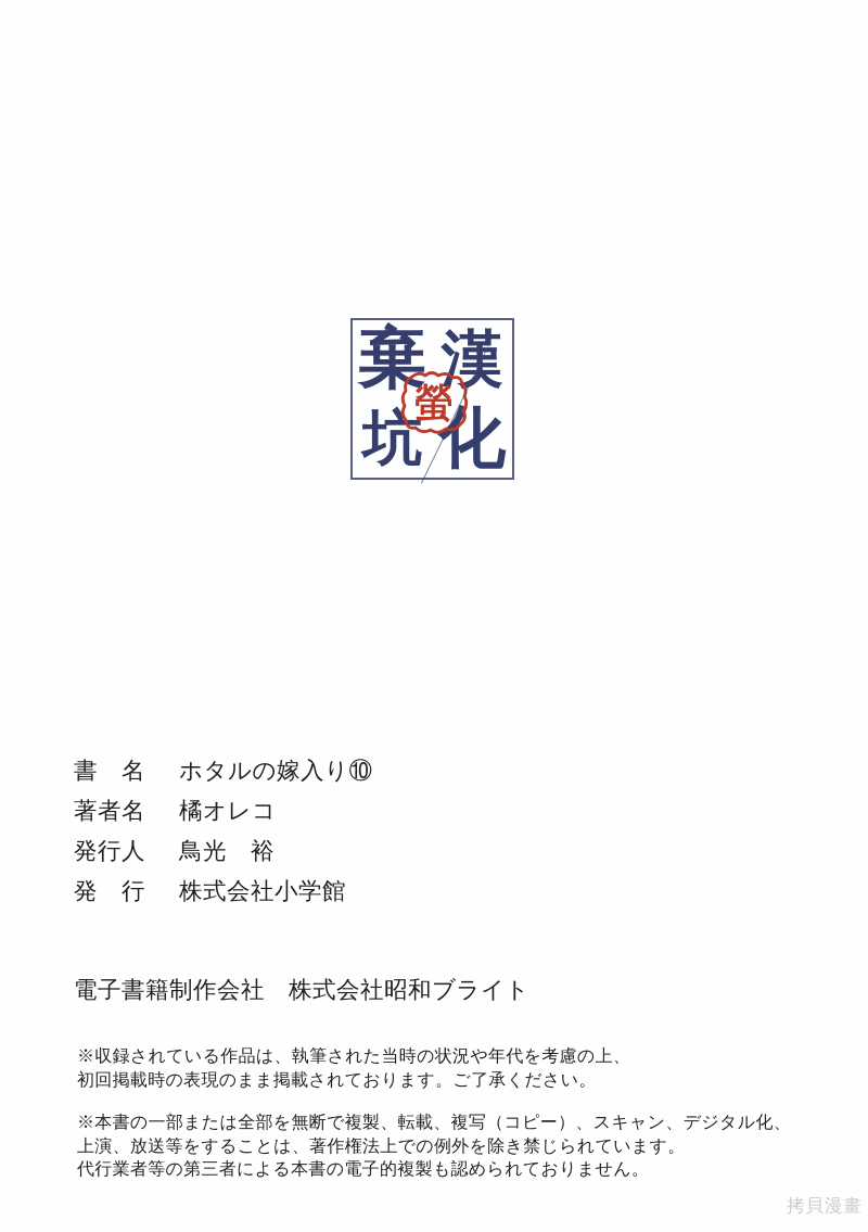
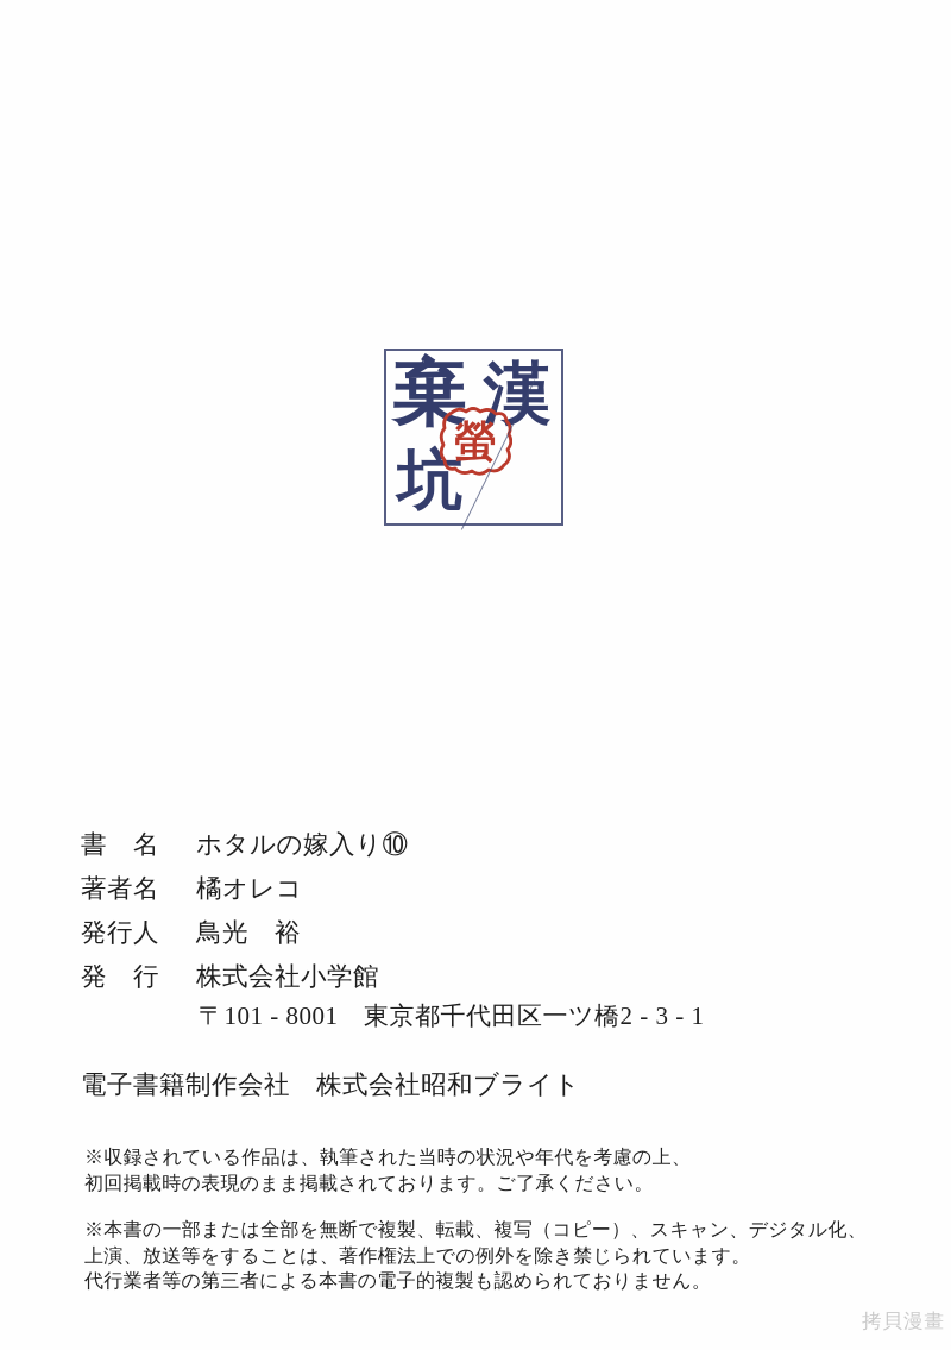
  棄
  漢
  坑
- 化
  螢
  書 名
  ホタルの嫁入り⑩
  著者名
  橘オレコ
  発行人
  鳥光 裕
  発 行
  株式会社小学館
+ 〒101 - 8001 東京都千代田区一ツ橋2 - 3 - 1
  電子書籍制作会社 株式会社昭和ブライト
  ※収録されている作品は、執筆された当時の状況や年代を考慮の上、
  初回掲載時の表現のまま掲載されております。ご了承ください。
  ※本書の一部または全部を無断で複製、転載、複写（コピー）、スキャン、デジタル化、
  上演、放送等をすることは、著作権法上での例外を除き禁じられています。
  代行業者等の第三者による本書の電子的複製も認められておりません。
  拷貝漫畫
